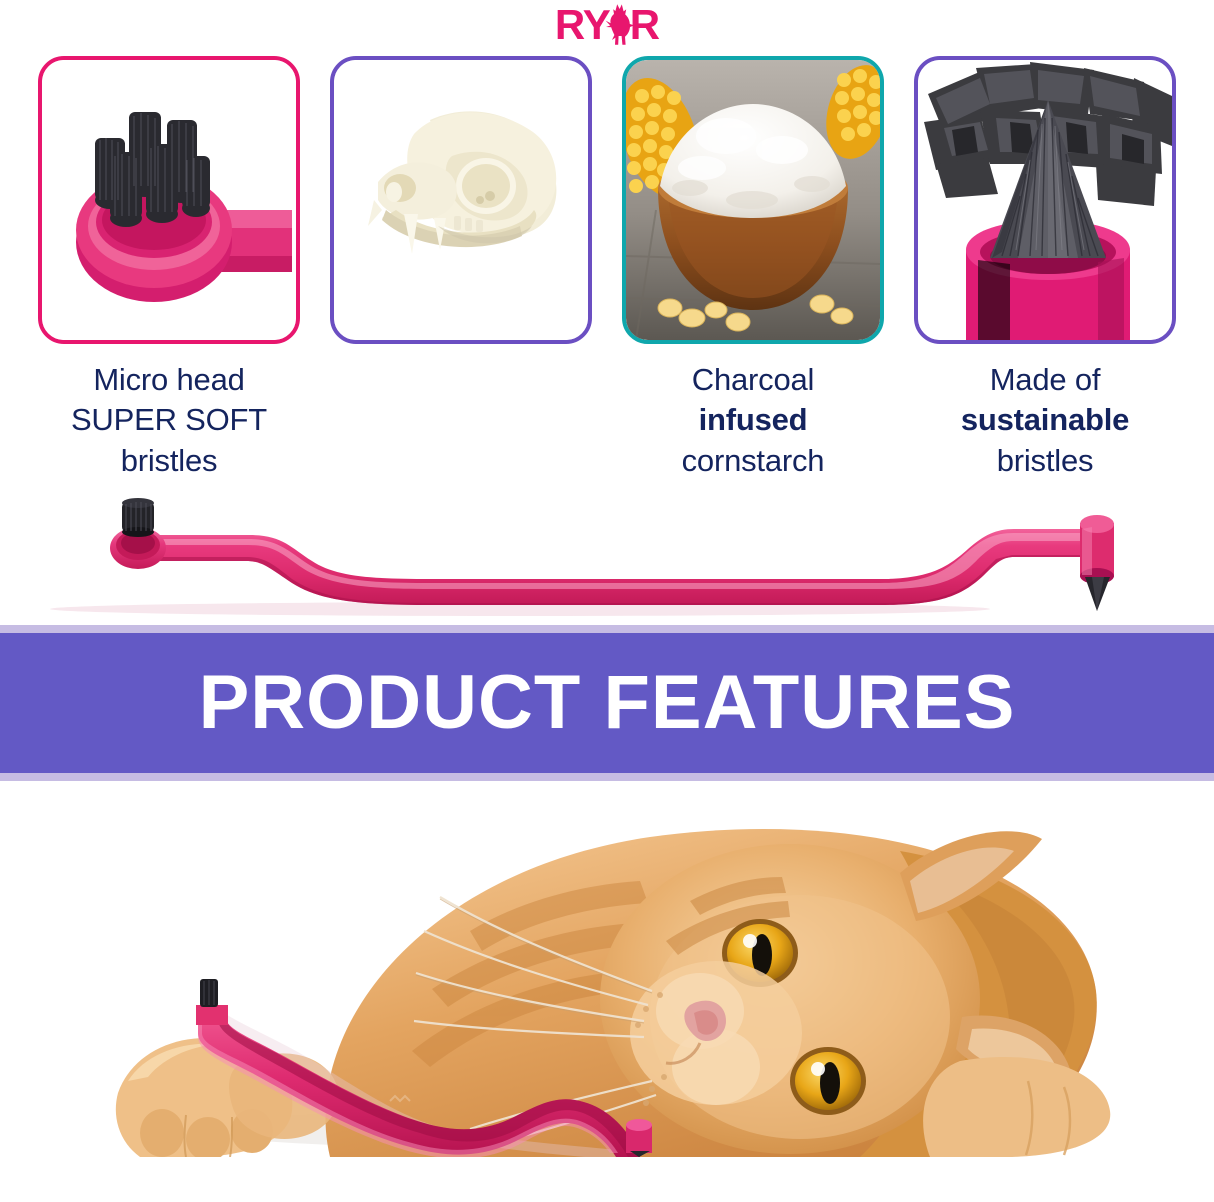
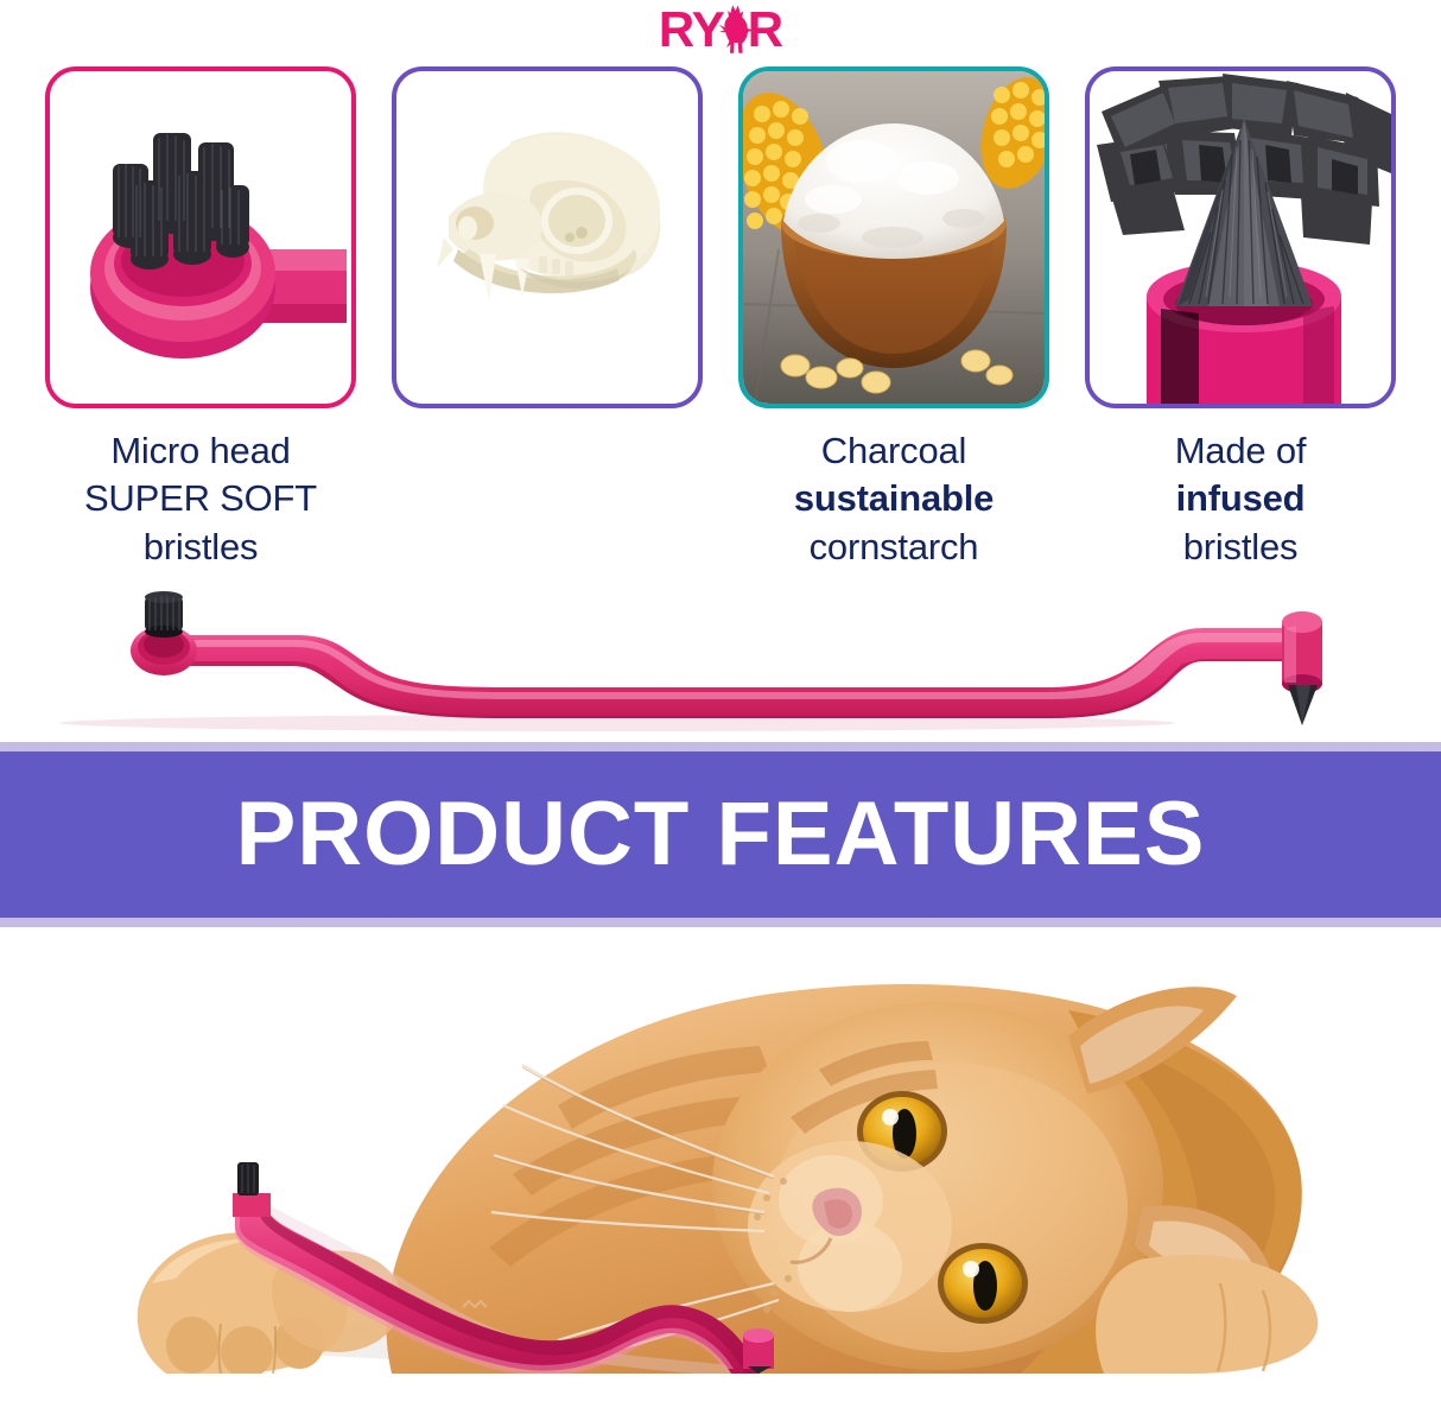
  RY
  R
  Micro head
  SUPER SOFT
  bristles
  Charcoal
- infused
+ sustainable
  cornstarch
  Made of
- sustainable
+ infused
  bristles
  PRODUCT FEATURES
